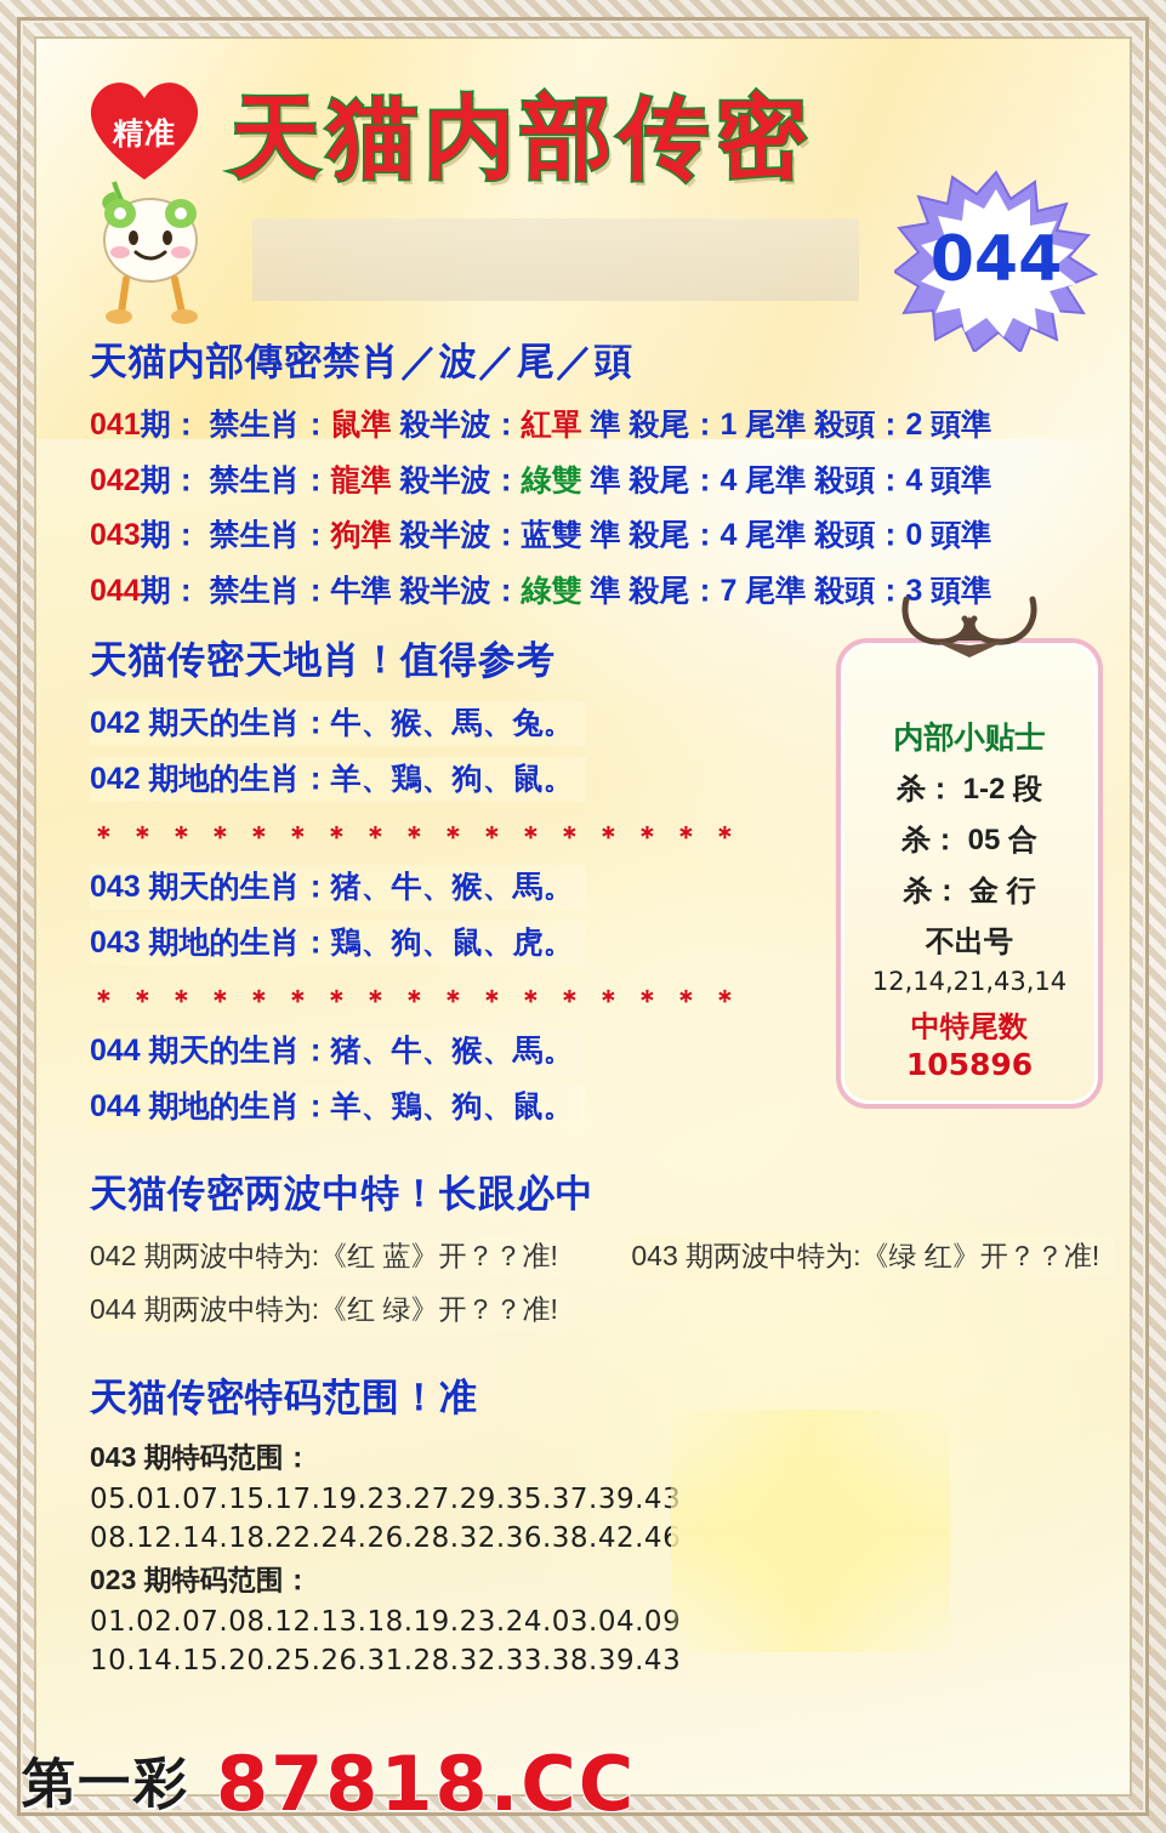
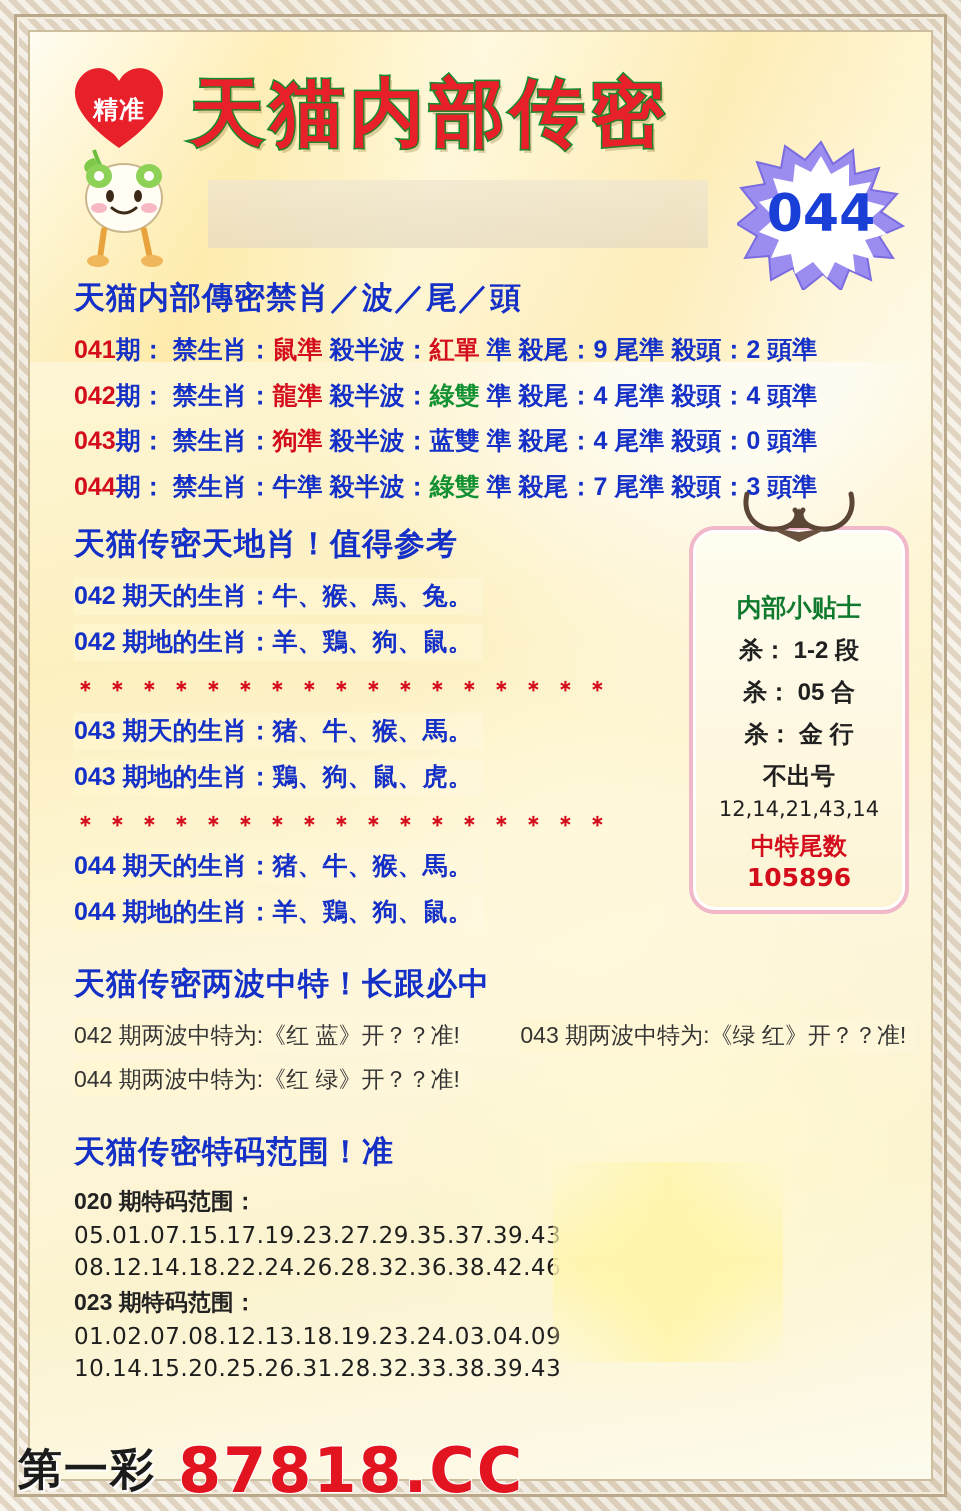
  精准
  天猫内部传密
  044
  天猫内部傳密禁肖／波／尾／頭
- 041期： 禁生肖：鼠準 殺半波：紅單 準 殺尾：1 尾準 殺頭：2 頭準
+ 041期： 禁生肖：鼠準 殺半波：紅單 準 殺尾：9 尾準 殺頭：2 頭準
  042期： 禁生肖：龍準 殺半波：綠雙 準 殺尾：4 尾準 殺頭：4 頭準
  043期： 禁生肖：狗準 殺半波：蓝雙 準 殺尾：4 尾準 殺頭：0 頭準
  044期： 禁生肖：牛準 殺半波：綠雙 準 殺尾：7 尾準 殺頭：3 頭準
  内部小贴士
  杀： 1-2 段
  杀： 05 合
  杀： 金 行
  不出号
  12,14,21,43,14
  中特尾数
  105896
  天猫传密天地肖！值得参考
  042 期天的生肖：牛、猴、馬、兔。 042 期地的生肖：羊、鶏、狗、鼠。
  ＊＊＊＊＊＊＊＊＊＊＊＊＊＊＊＊＊
  043 期天的生肖：猪、牛、猴、馬。 043 期地的生肖：鶏、狗、鼠、虎。
  ＊＊＊＊＊＊＊＊＊＊＊＊＊＊＊＊＊
  044 期天的生肖：猪、牛、猴、馬。 044 期地的生肖：羊、鶏、狗、鼠。
  天猫传密两波中特！长跟必中
  042 期两波中特为:《红 蓝》开？？准! 043 期两波中特为:《绿 红》开？？准! 044 期两波中特为:《红 绿》开？？准!
  天猫传密特码范围！准
- 043 期特码范围：
+ 020 期特码范围：
  05.01.07.15.17.19.23.27.29.35.37.39.4
  08.12.14.18.22.24.26.28.32.36.38.42.4
  023 期特码范围：
  01.02.07.08.12.13.18.19.23.24.03.04.0
  10.14.15.20.25.26.31.28.32.33.38.39.43
  第一彩
  87818.CC
